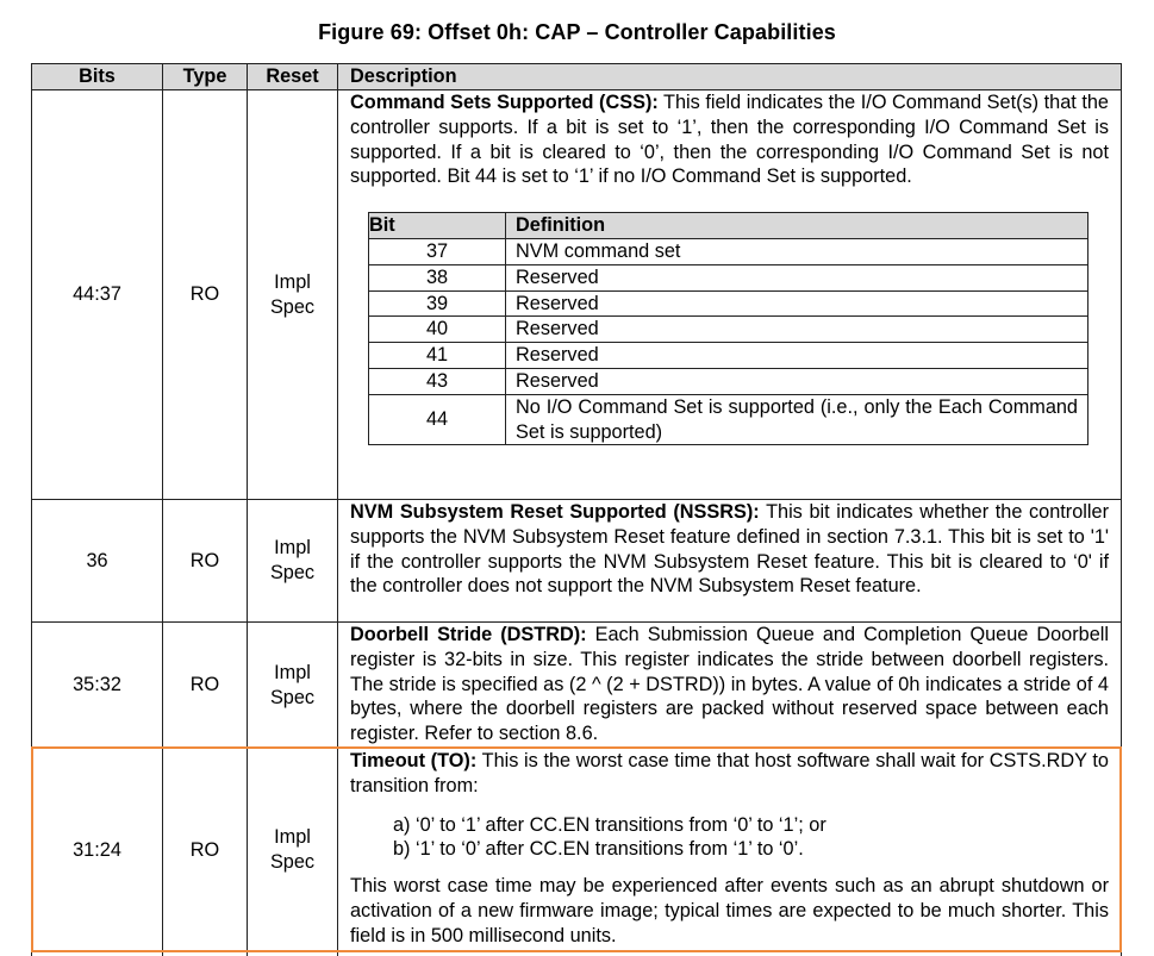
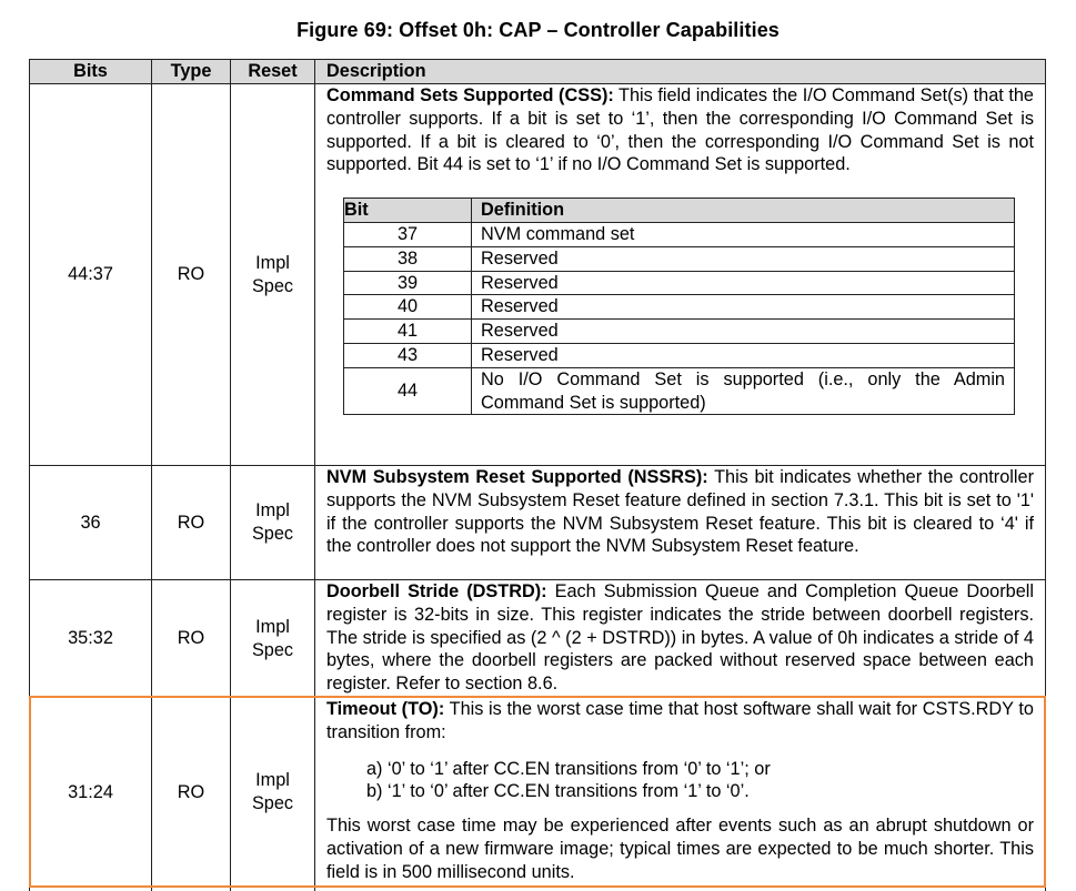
  Figure 69: Offset 0h: CAP – Controller Capabilities
  Bits	Type	Reset	Description
  44:37	RO	Impl Spec	Command Sets Supported (CSS): This field indicates the I/O Command Set(s) that the controller supports. If a bit is set to ‘1’, then the corresponding I/O Command Set is supported. If a bit is cleared to ‘0’, then the corresponding I/O Command Set is not supported. Bit 44 is set to ‘1’ if no I/O Command Set is supported.
  Bit	Definition
  37	NVM command set
  38	Reserved
  39	Reserved
  40	Reserved
  41	Reserved
  43	Reserved
- 44	No I/O Command Set is supported (i.e., only the Each Command Set is supported)
+ 44	No I/O Command Set is supported (i.e., only the Admin Command Set is supported)
- 36	RO	Impl Spec	NVM Subsystem Reset Supported (NSSRS): This bit indicates whether the controller supports the NVM Subsystem Reset feature defined in section 7.3.1. This bit is set to '1' if the controller supports the NVM Subsystem Reset feature. This bit is cleared to ‘0' if the controller does not support the NVM Subsystem Reset feature.
+ 36	RO	Impl Spec	NVM Subsystem Reset Supported (NSSRS): This bit indicates whether the controller supports the NVM Subsystem Reset feature defined in section 7.3.1. This bit is set to '1' if the controller supports the NVM Subsystem Reset feature. This bit is cleared to ‘4' if the controller does not support the NVM Subsystem Reset feature.
  35:32	RO	Impl Spec	Doorbell Stride (DSTRD): Each Submission Queue and Completion Queue Doorbell register is 32-bits in size. This register indicates the stride between doorbell registers. The stride is specified as (2 ^ (2 + DSTRD)) in bytes. A value of 0h indicates a stride of 4 bytes, where the doorbell registers are packed without reserved space between each register. Refer to section 8.6.
  31:24	RO	Impl Spec	Timeout (TO): This is the worst case time that host software shall wait for CSTS.RDY to transition from: a) ‘0’ to ‘1’ after CC.EN transitions from ‘0’ to ‘1’; or b) ‘1’ to ‘0’ after CC.EN transitions from ‘1’ to ‘0’. This worst case time may be experienced after events such as an abrupt shutdown or activation of a new firmware image; typical times are expected to be much shorter. This field is in 500 millisecond units.
